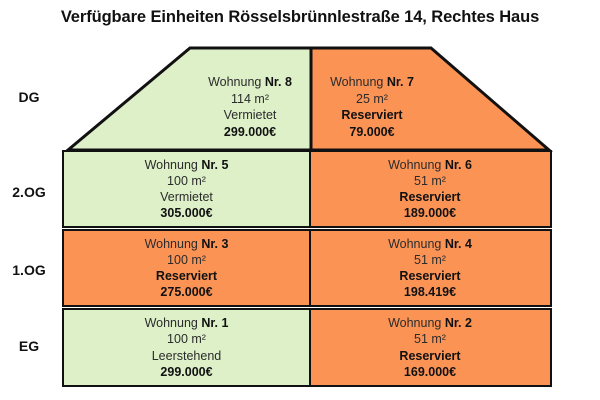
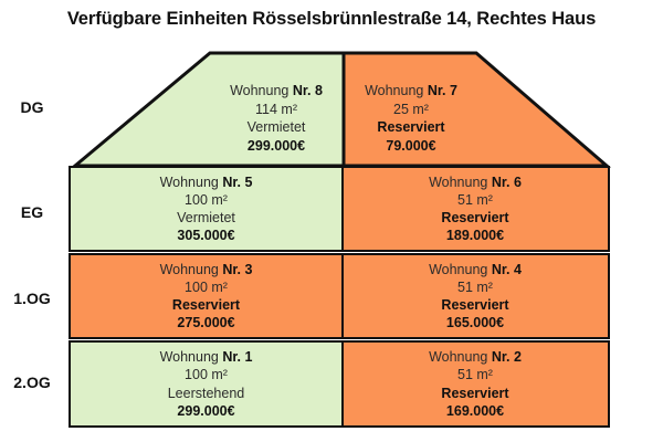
  Verfügbare Einheiten Rösselsbrünnlestraße 14, Rechtes Haus
  DG
- 2.OG
+ EG
  1.OG
- EG
+ 2.OG
  Wohnung Nr. 8
  114 m²
  Vermietet
  299.000€
  Wohnung Nr. 7
  25 m²
  Reserviert
  79.000€
  Wohnung Nr. 5
  100 m²
  Vermietet
  305.000€
  Wohnung Nr. 6
  51 m²
  Reserviert
  189.000€
  Wohnung Nr. 3
  100 m²
  Reserviert
  275.000€
  Wohnung Nr. 4
  51 m²
  Reserviert
- 198.419€
+ 165.000€
  Wohnung Nr. 1
  100 m²
  Leerstehend
  299.000€
  Wohnung Nr. 2
  51 m²
  Reserviert
  169.000€
